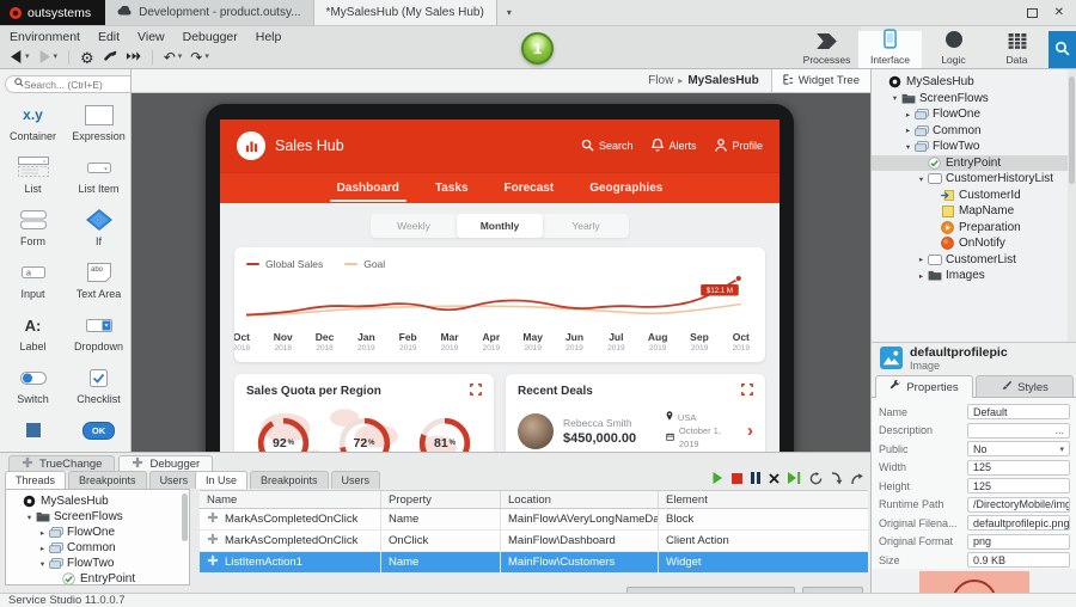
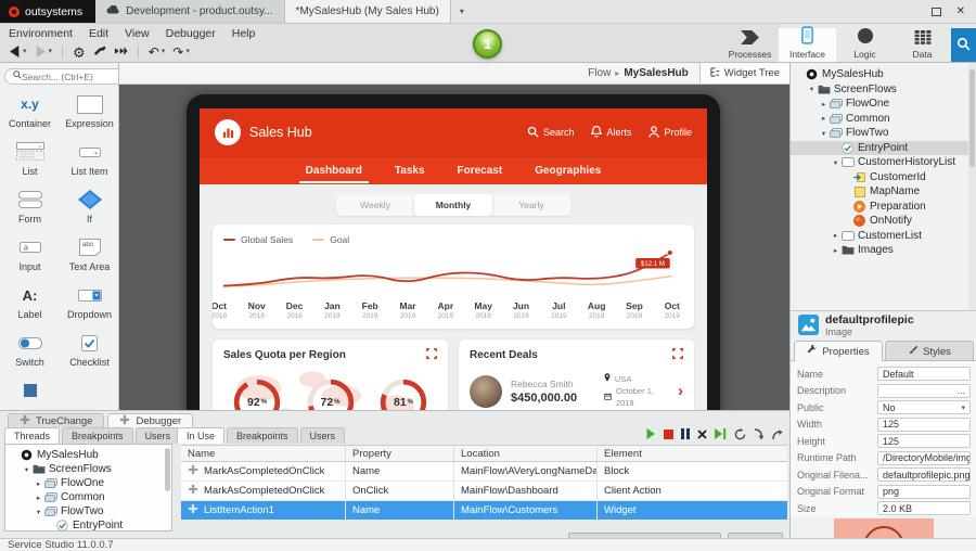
  outsystems
  Development - product.outsy...
  *MySalesHub (My Sales Hub)
  ▾
  ✕
  Environment
  Edit
  View
  Debugger
  Help
  ⚙
  ↶
  ↷
  Processes
  Interface
  Logic
  Data
  1
  Search... (Ctrl+E)
  x.y
  Container
  Expression
  List
  List Item
  Form
  If
  Input
  Text Area
  A:
  Label
  Dropdown
  Switch
  Checklist
- OK
  Flow
  ▸
  MySalesHub
  Widget Tree
  Sales Hub
  Search
  Alerts
  Profile
  Dashboard
  Tasks
  Forecast
  Geographies
  Weekly
  Monthly
  Yearly
  Global Sales
  Goal
  Oct
  Nov
  Dec
  Jan
  Feb
  Mar
  Apr
  May
  Jun
  Jul
  Aug
  Sep
  Oct
  Sales Quota per Region
  92
  72
  81
  Recent Deals
  Rebecca Smith
  $450,000.00
  USA
  October 1, 2019
  ›
  MySalesHub
  ScreenFlows
  FlowOne
  Common
  FlowTwo
  EntryPoint
  CustomerHistoryList
  CustomerId
  MapName
  Preparation
  OnNotify
  CustomerList
  Images
  defaultprofilepic
  Image
  Properties
  Styles
  Name
  Default
  Description
  ...
  Public
  No
  Width
  125
  Height
  125
  Runtime Path
  /DirectoryMobile/img
  Original Filena...
  defaultprofilepic.png
  Original Format
  png
  Size
- 0.9 KB
+ 2.0 KB
  TrueChange
  Debugger
  Threads
  Breakpoints
  Users
  MySalesHub
  ScreenFlows
  FlowOne
  Common
  FlowTwo
  EntryPoint
  In Use
  Breakpoints
  Users
  Name
  Property
  Location
  Element
  MarkAsCompletedOnClick
  Name
  MainFlow\AVeryLongNameDa
  Block
  MarkAsCompletedOnClick
  OnClick
  MainFlow\Dashboard
  Client Action
  ListItemAction1
  Name
  MainFlow\Customers
  Widget
  Service Studio 11.0.0.7
